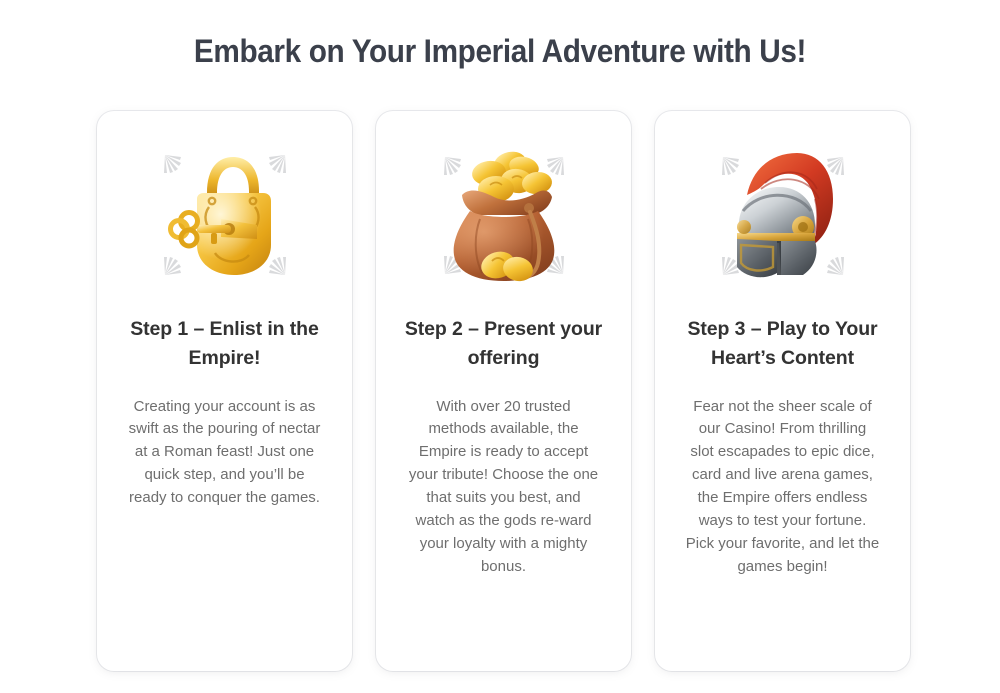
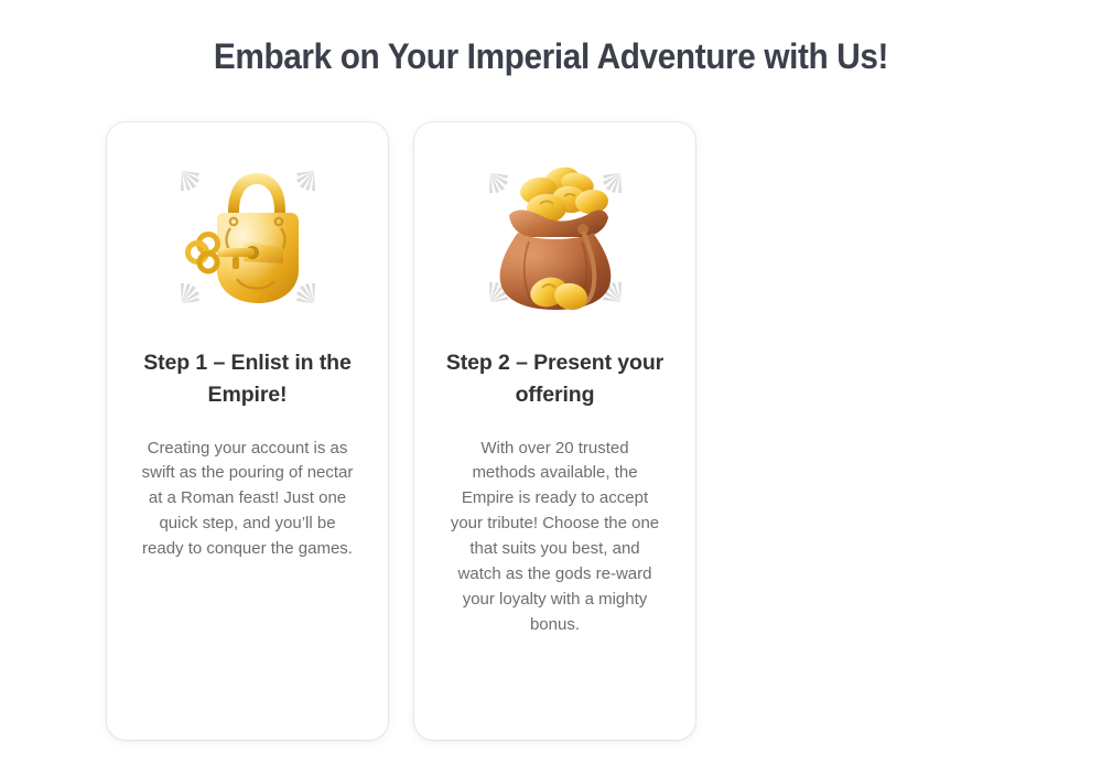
  Embark on Your Imperial Adventure with Us!
  Step 1 – Enlist in the Empire!
  Creating your account is as swift as the pouring of nectar at a Roman feast! Just one quick step, and you’ll be ready to conquer the games.
  Step 2 – Present your offering
  With over 20 trusted methods available, the Empire is ready to accept your tribute! Choose the one that suits you best, and watch as the gods re-ward your loyalty with a mighty bonus.
- Step 3 – Play to Your Heart’s Content
- Fear not the sheer scale of our Casino! From thrilling slot escapades to epic dice, card and live arena games, the Empire offers endless ways to test your fortune. Pick your favorite, and let the games begin!
